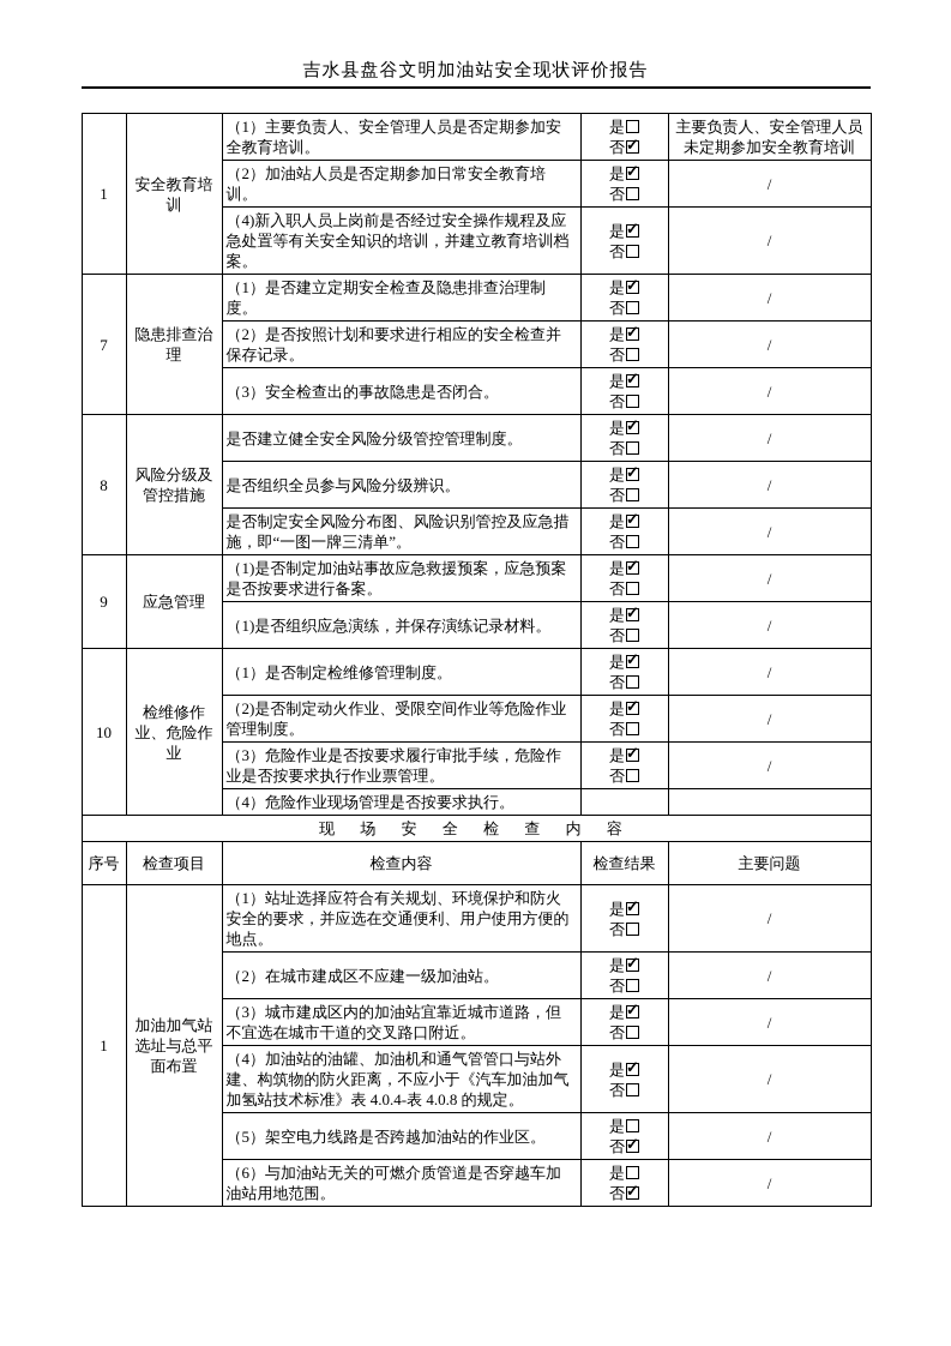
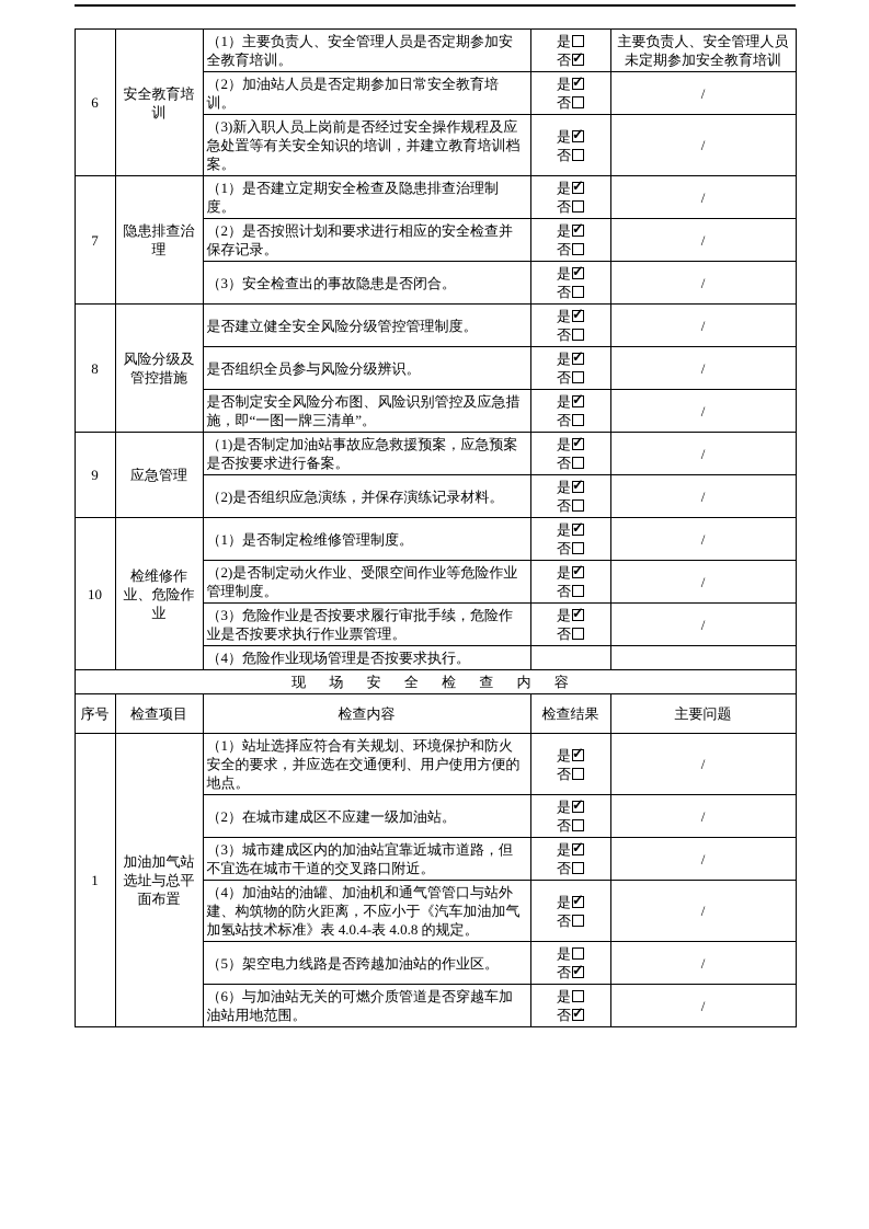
- 吉水县盘谷文明加油站安全现状评价报告
- 1	安全教育培训	（1）主要负责人、安全管理人员是否定期参加安全教育培训。	是否✓	主要负责人、安全管理人员未定期参加安全教育培训
+ 6	安全教育培训	（1）主要负责人、安全管理人员是否定期参加安全教育培训。	是否✓	主要负责人、安全管理人员未定期参加安全教育培训
  （2）加油站人员是否定期参加日常安全教育培训。	是✓否	/
- （4)新入职人员上岗前是否经过安全操作规程及应急处置等有关安全知识的培训，并建立教育培训档案。	是✓否	/
+ （3)新入职人员上岗前是否经过安全操作规程及应急处置等有关安全知识的培训，并建立教育培训档案。	是✓否	/
  7	隐患排查治理	（1）是否建立定期安全检查及隐患排查治理制度。	是✓否	/
  （2）是否按照计划和要求进行相应的安全检查并保存记录。	是✓否	/
  （3）安全检查出的事故隐患是否闭合。	是✓否	/
  8	风险分级及管控措施	是否建立健全安全风险分级管控管理制度。	是✓否	/
  是否组织全员参与风险分级辨识。	是✓否	/
  是否制定安全风险分布图、风险识别管控及应急措施，即“一图一牌三清单”。	是✓否	/
  9	应急管理	（1)是否制定加油站事故应急救援预案，应急预案是否按要求进行备案。	是✓否	/
- （1)是否组织应急演练，并保存演练记录材料。	是✓否	/
+ （2)是否组织应急演练，并保存演练记录材料。	是✓否	/
  10	检维修作业、危险作业	（1）是否制定检维修管理制度。	是✓否	/
  （2)是否制定动火作业、受限空间作业等危险作业管理制度。	是✓否	/
  （3）危险作业是否按要求履行审批手续，危险作业是否按要求执行作业票管理。	是✓否	/
  （4）危险作业现场管理是否按要求执行。
  现 场 安 全 检 查 内 容
  序号	检查项目	检查内容	检查结果	主要问题
  1	加油加气站选址与总平面布置	（1）站址选择应符合有关规划、环境保护和防火安全的要求，并应选在交通便利、用户使用方便的地点。	是✓否	/
  （2）在城市建成区不应建一级加油站。	是✓否	/
  （3）城市建成区内的加油站宜靠近城市道路，但不宜选在城市干道的交叉路口附近。	是✓否	/
  （4）加油站的油罐、加油机和通气管管口与站外建、构筑物的防火距离，不应小于《汽车加油加气加氢站技术标准》表 4.0.4-表 4.0.8 的规定。	是✓否	/
  （5）架空电力线路是否跨越加油站的作业区。	是否✓	/
  （6）与加油站无关的可燃介质管道是否穿越车加油站用地范围。	是否✓	/
